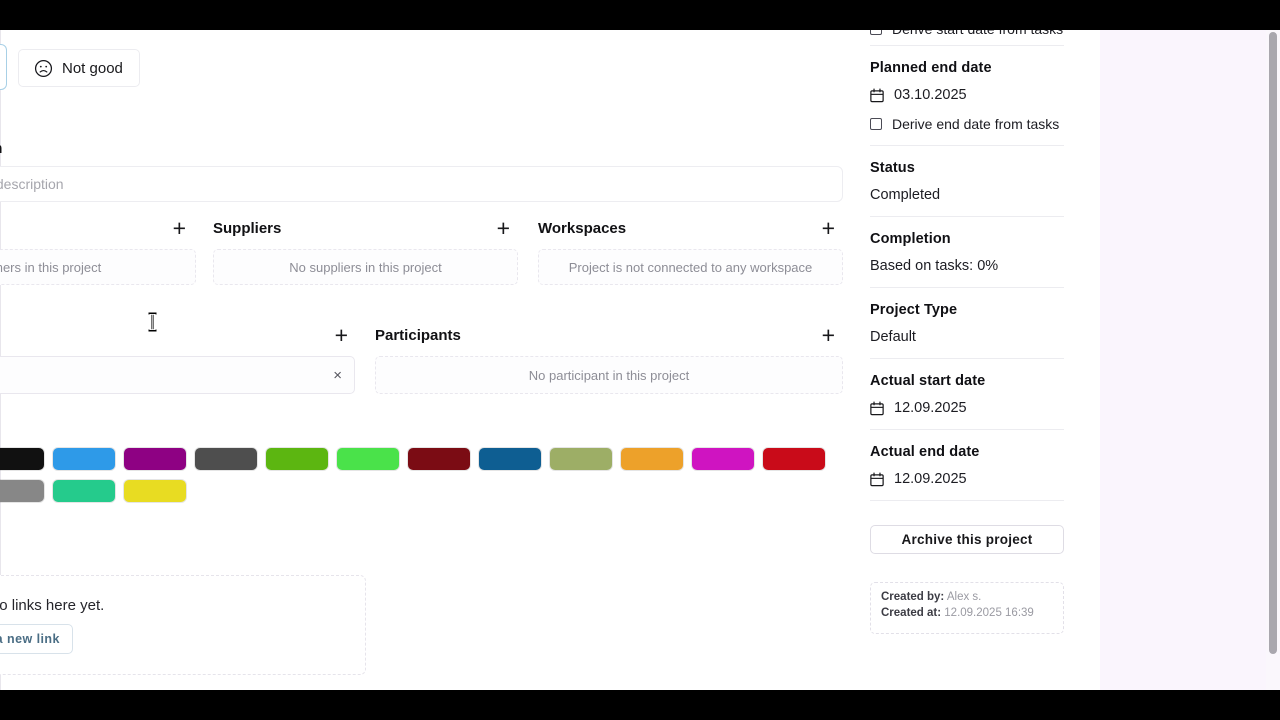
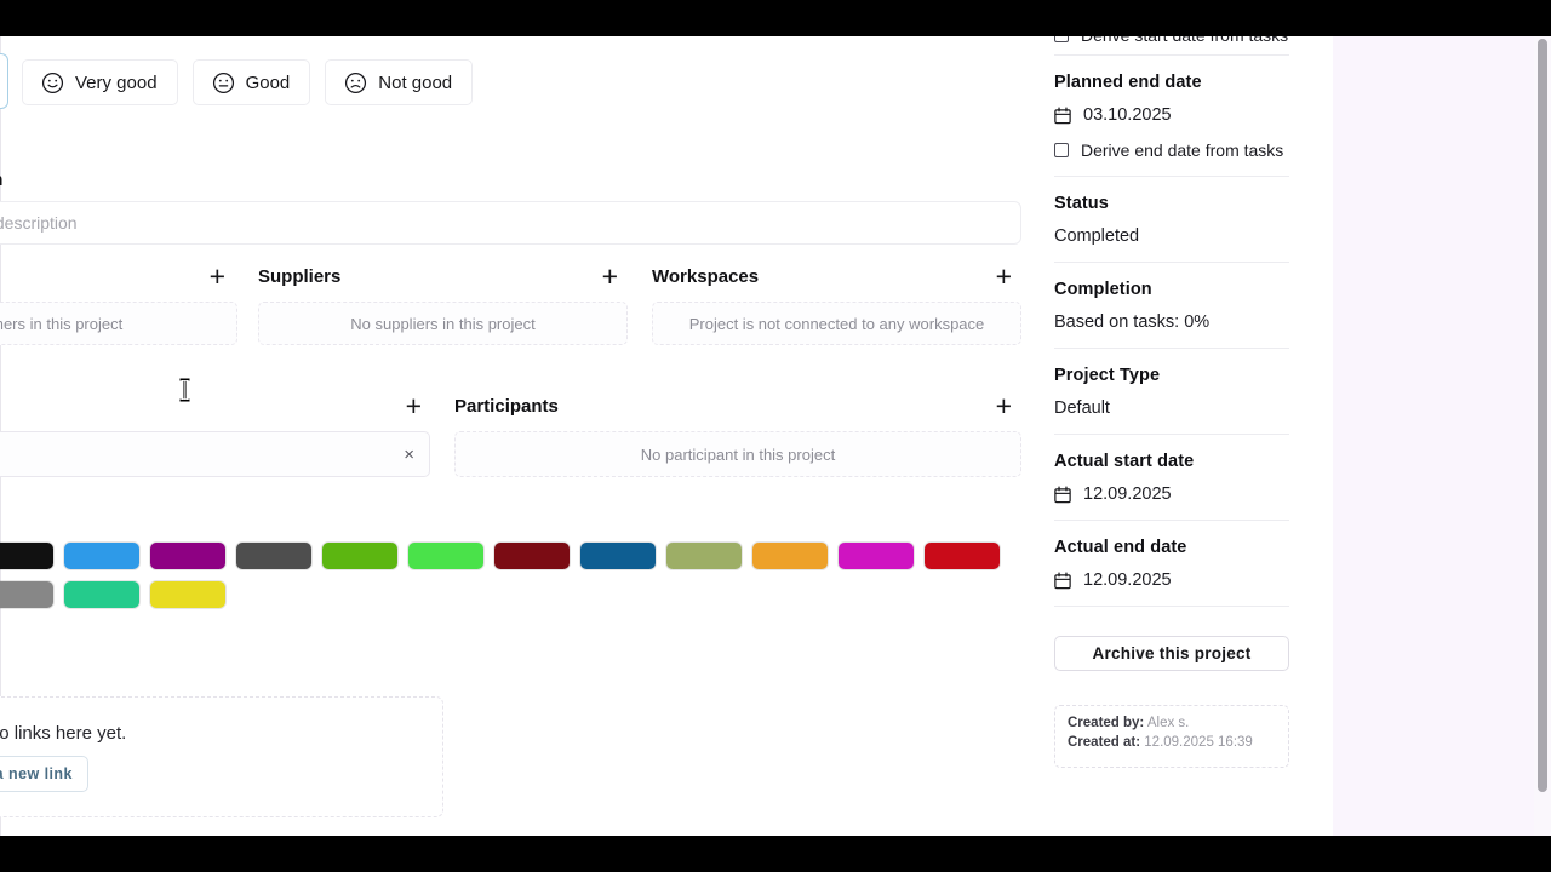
+ Very good
+ Good
  Not good
  escription
  +
  ers in this project
  Suppliers
  +
  No suppliers in this project
  Workspaces
  +
  Project is not connected to any workspace
  +
  ×
  Participants
  +
  No participant in this project
  Planned end date
  03.10.2025
  Derive end date from tasks
  Status
  Completed
  Completion
  Based on tasks: 0%
  Project Type
  Default
  Actual start date
  12.09.2025
  Actual end date
  12.09.2025
  Archive this project
  Created by: Alex s.
  Created at: 12.09.2025 16:39
